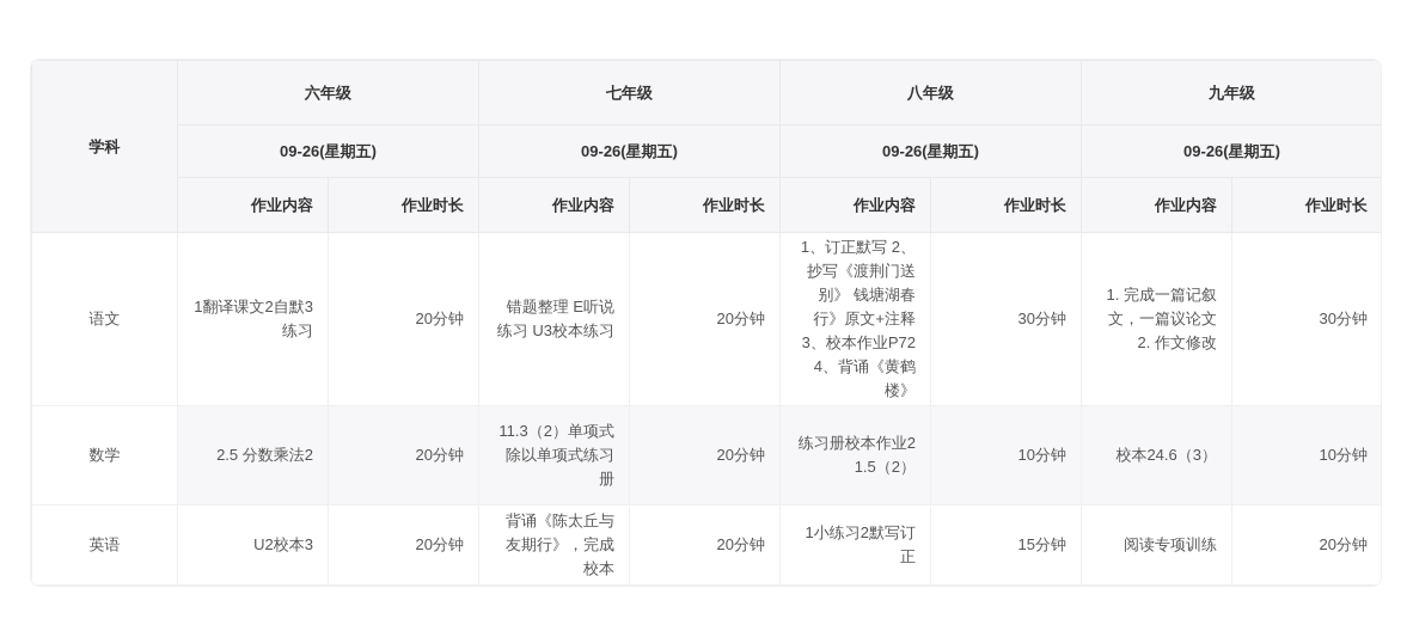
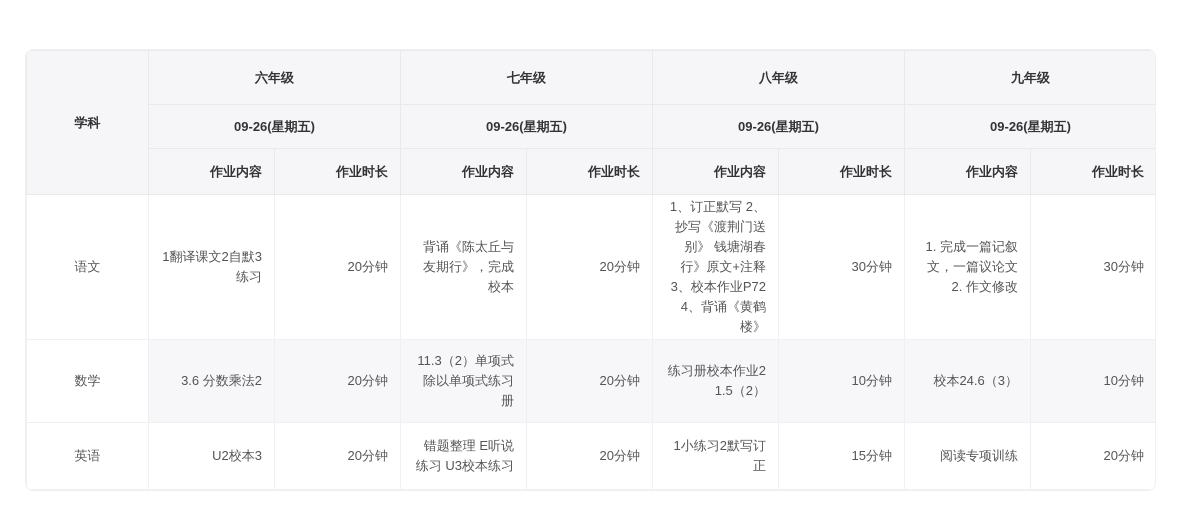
  学科	六年级	七年级	八年级	九年级
  09-26(星期五)	09-26(星期五)	09-26(星期五)	09-26(星期五)
  作业内容	作业时长	作业内容	作业时长	作业内容	作业时长	作业内容	作业时长
- 语文	1翻译课文2自默3练习	20分钟	错题整理 E听说练习 U3校本练习	20分钟	1、订正默写 2、抄写《渡荆门送别》 钱塘湖春行》原文+注释 3、校本作业P72 4、背诵《黄鹤楼》	30分钟	1. 完成一篇记叙文，一篇议论文 2. 作文修改	30分钟
+ 语文	1翻译课文2自默3练习	20分钟	背诵《陈太丘与友期行》，完成校本	20分钟	1、订正默写 2、抄写《渡荆门送别》 钱塘湖春行》原文+注释 3、校本作业P72 4、背诵《黄鹤楼》	30分钟	1. 完成一篇记叙文，一篇议论文 2. 作文修改	30分钟
- 数学	2.5 分数乘法2	20分钟	11.3（2）单项式除以单项式练习册	20分钟	练习册校本作业21.5（2）	10分钟	校本24.6（3）	10分钟
+ 数学	3.6 分数乘法2	20分钟	11.3（2）单项式除以单项式练习册	20分钟	练习册校本作业21.5（2）	10分钟	校本24.6（3）	10分钟
- 英语	U2校本3	20分钟	背诵《陈太丘与友期行》，完成校本	20分钟	1小练习2默写订正	15分钟	阅读专项训练	20分钟
+ 英语	U2校本3	20分钟	错题整理 E听说练习 U3校本练习	20分钟	1小练习2默写订正	15分钟	阅读专项训练	20分钟
